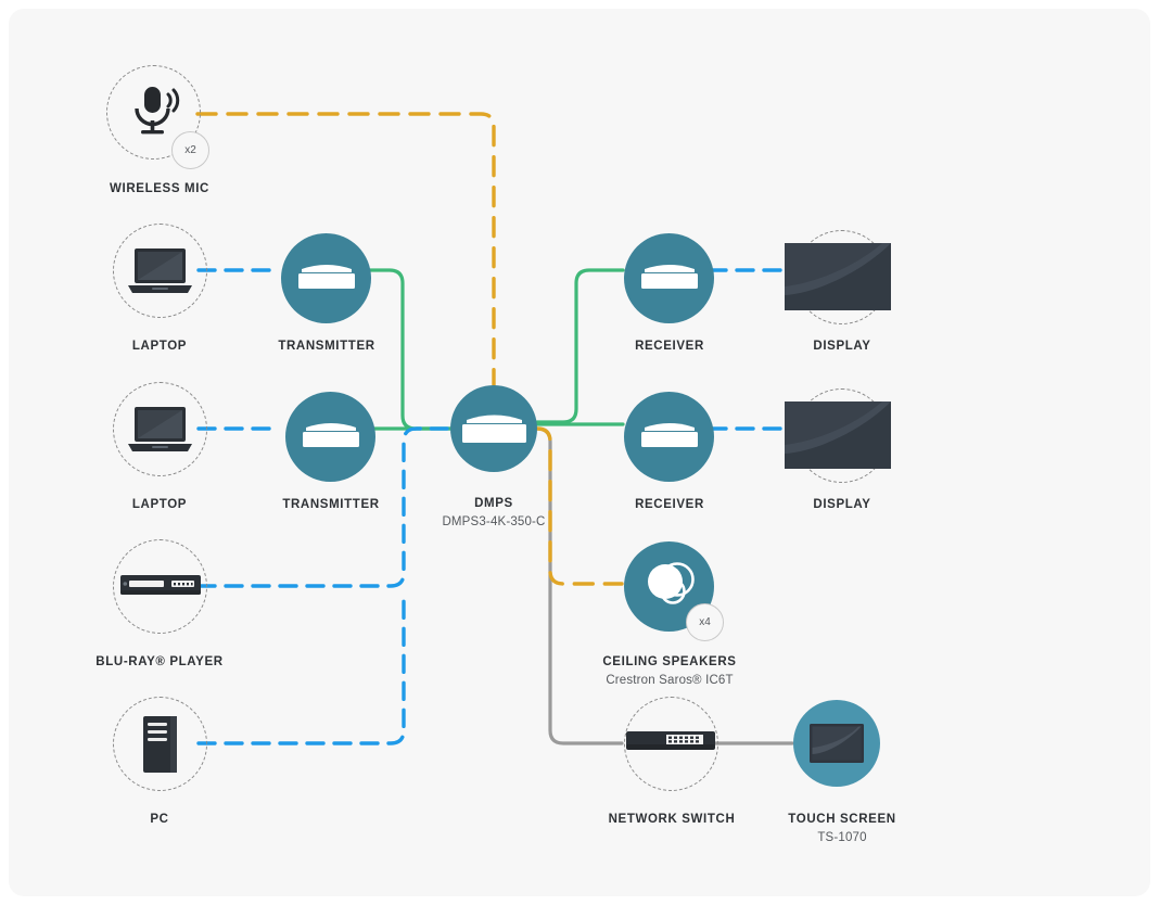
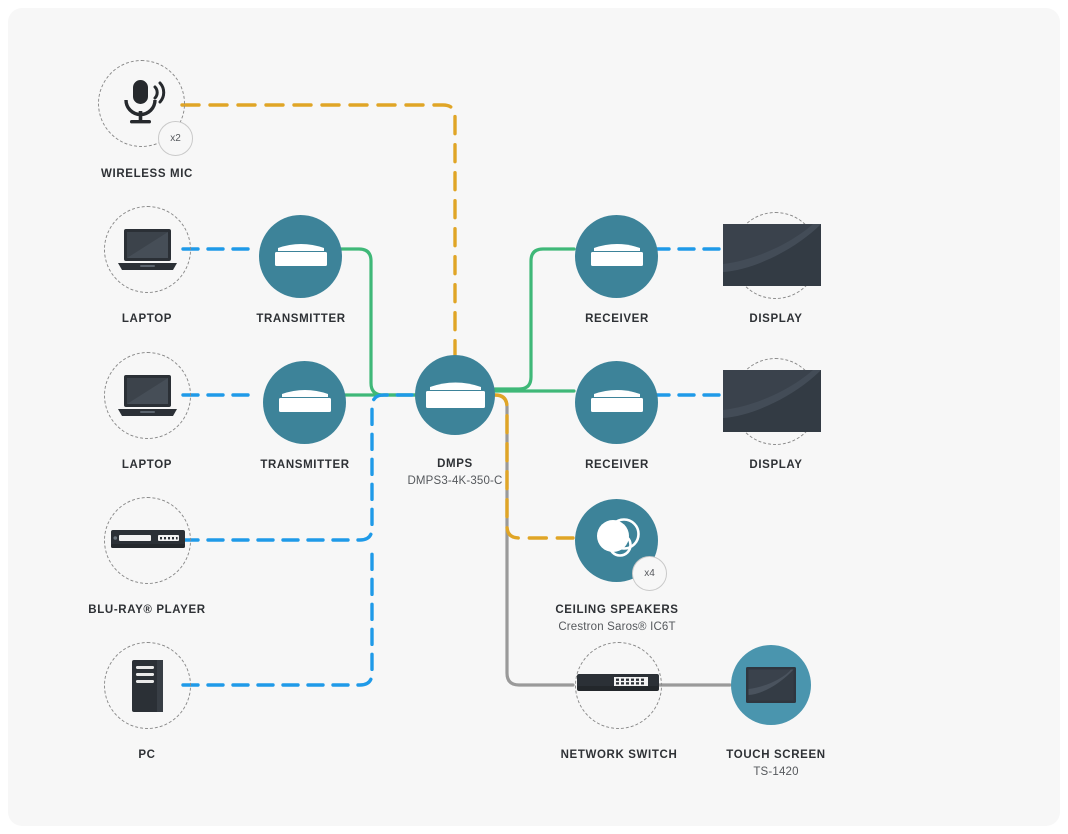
  x2
  WIRELESS MIC
  LAPTOP
  TRANSMITTER
  LAPTOP
  TRANSMITTER
  BLU-RAY® PLAYER
  PC
  DMPS
  DMPS3-4K-350-C
  RECEIVER
  DISPLAY
  RECEIVER
  DISPLAY
  x4
  CEILING SPEAKERS
  Crestron Saros® IC6T
  NETWORK SWITCH
  TOUCH SCREEN
- TS-1070
+ TS-1420
